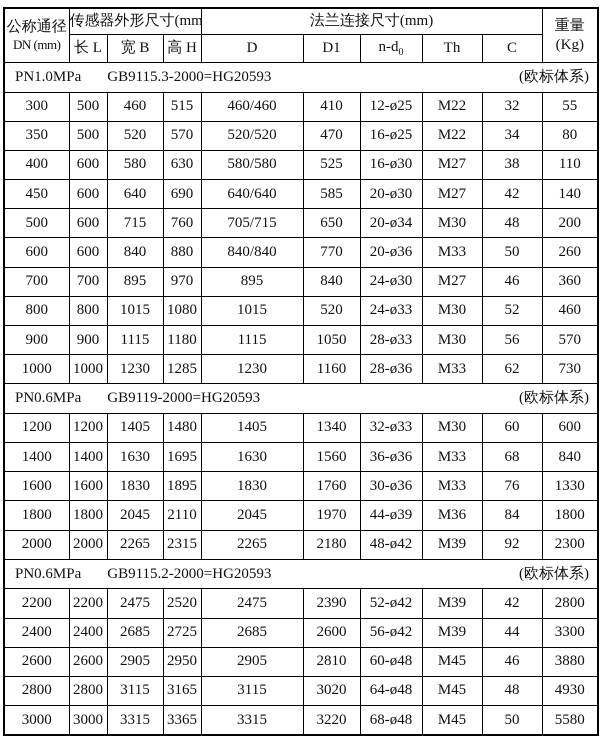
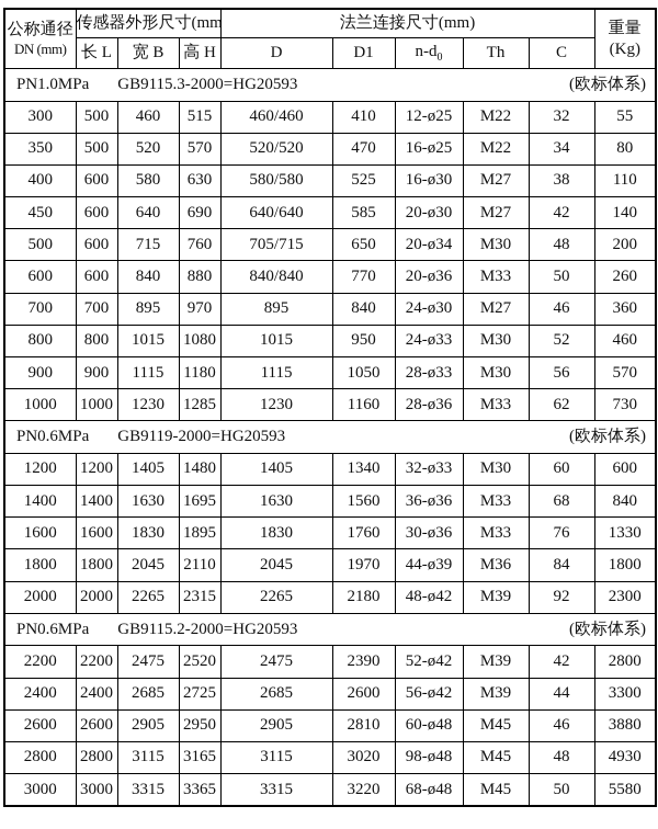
  公称通径 DN (mm)	传感器外形尺寸(mm	法兰连接尺寸(mm)	重量 (Kg)
  长 L	宽 B	高 H	D	D1	n-d0	Th	C
  PN1.0MPa GB9115.3-2000=HG20593 (欧标体系)
  300	500	460	515	460/460	410	12-ø25	M22	32	55
  350	500	520	570	520/520	470	16-ø25	M22	34	80
  400	600	580	630	580/580	525	16-ø30	M27	38	110
  450	600	640	690	640/640	585	20-ø30	M27	42	140
  500	600	715	760	705/715	650	20-ø34	M30	48	200
  600	600	840	880	840/840	770	20-ø36	M33	50	260
  700	700	895	970	895	840	24-ø30	M27	46	360
- 800	800	1015	1080	1015	520	24-ø33	M30	52	460
+ 800	800	1015	1080	1015	950	24-ø33	M30	52	460
  900	900	1115	1180	1115	1050	28-ø33	M30	56	570
  1000	1000	1230	1285	1230	1160	28-ø36	M33	62	730
  PN0.6MPa GB9119-2000=HG20593 (欧标体系)
  1200	1200	1405	1480	1405	1340	32-ø33	M30	60	600
  1400	1400	1630	1695	1630	1560	36-ø36	M33	68	840
  1600	1600	1830	1895	1830	1760	30-ø36	M33	76	1330
  1800	1800	2045	2110	2045	1970	44-ø39	M36	84	1800
  2000	2000	2265	2315	2265	2180	48-ø42	M39	92	2300
  PN0.6MPa GB9115.2-2000=HG20593 (欧标体系)
  2200	2200	2475	2520	2475	2390	52-ø42	M39	42	2800
  2400	2400	2685	2725	2685	2600	56-ø42	M39	44	3300
  2600	2600	2905	2950	2905	2810	60-ø48	M45	46	3880
- 2800	2800	3115	3165	3115	3020	64-ø48	M45	48	4930
+ 2800	2800	3115	3165	3115	3020	98-ø48	M45	48	4930
  3000	3000	3315	3365	3315	3220	68-ø48	M45	50	5580
